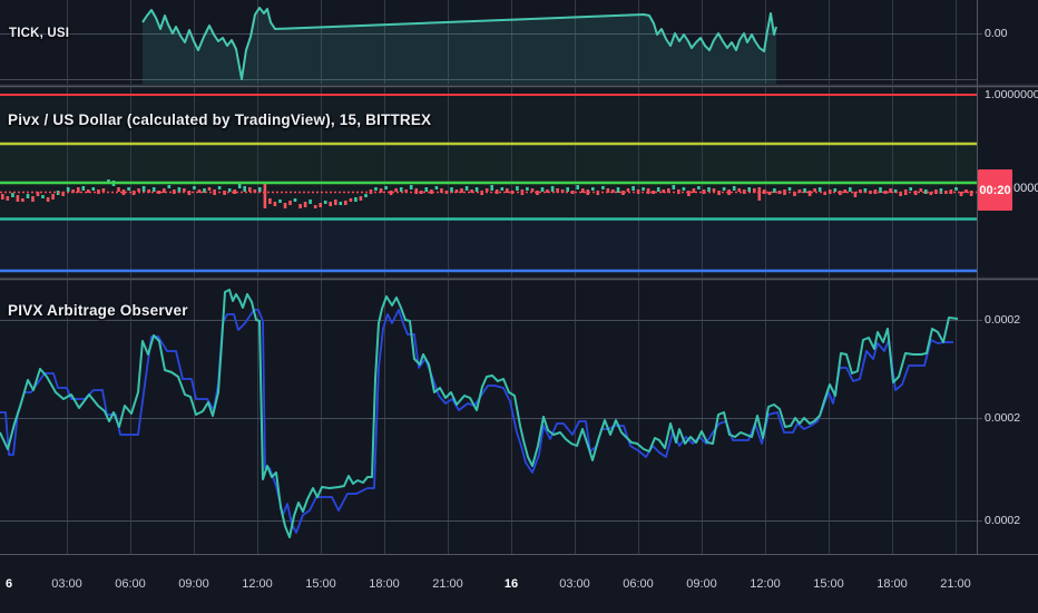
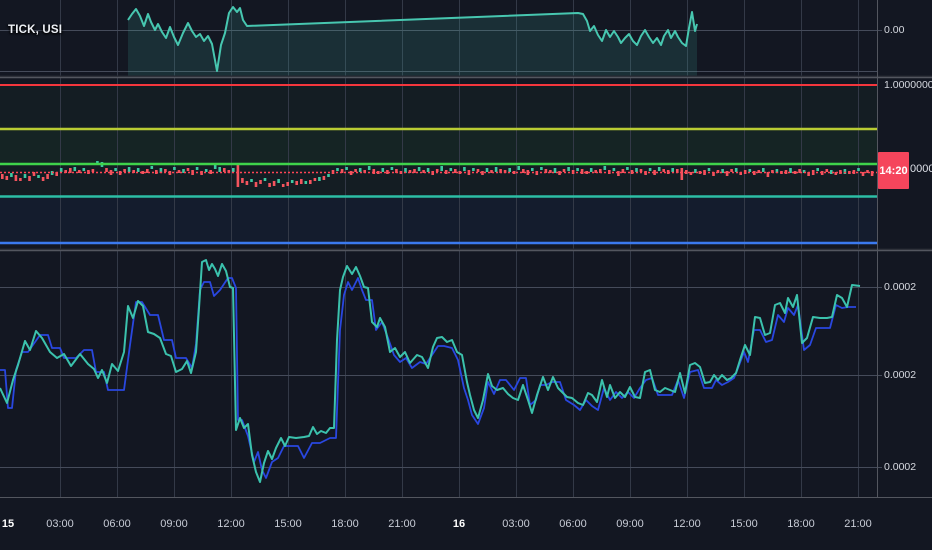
  TICK, USI
- Pivx / US Dollar (calculated by TradingView), 15, BITTREX
- PIVX Arbitrage Observer
- 00:20
+ 14:20
  0000
  0.00
  1.0000000
  0.0002
  0.0002
  0.0002
- 6
+ 15
  03:00
  06:00
  09:00
  12:00
  15:00
  18:00
  21:00
  16
  03:00
  06:00
  09:00
  12:00
  15:00
  18:00
  21:00
